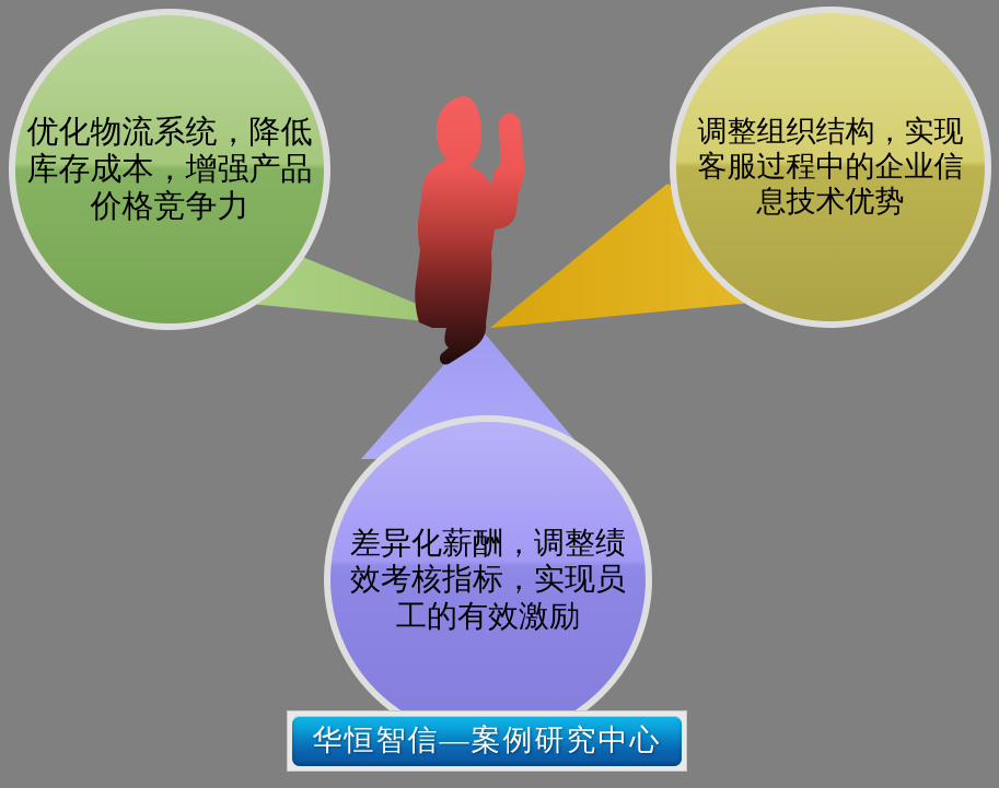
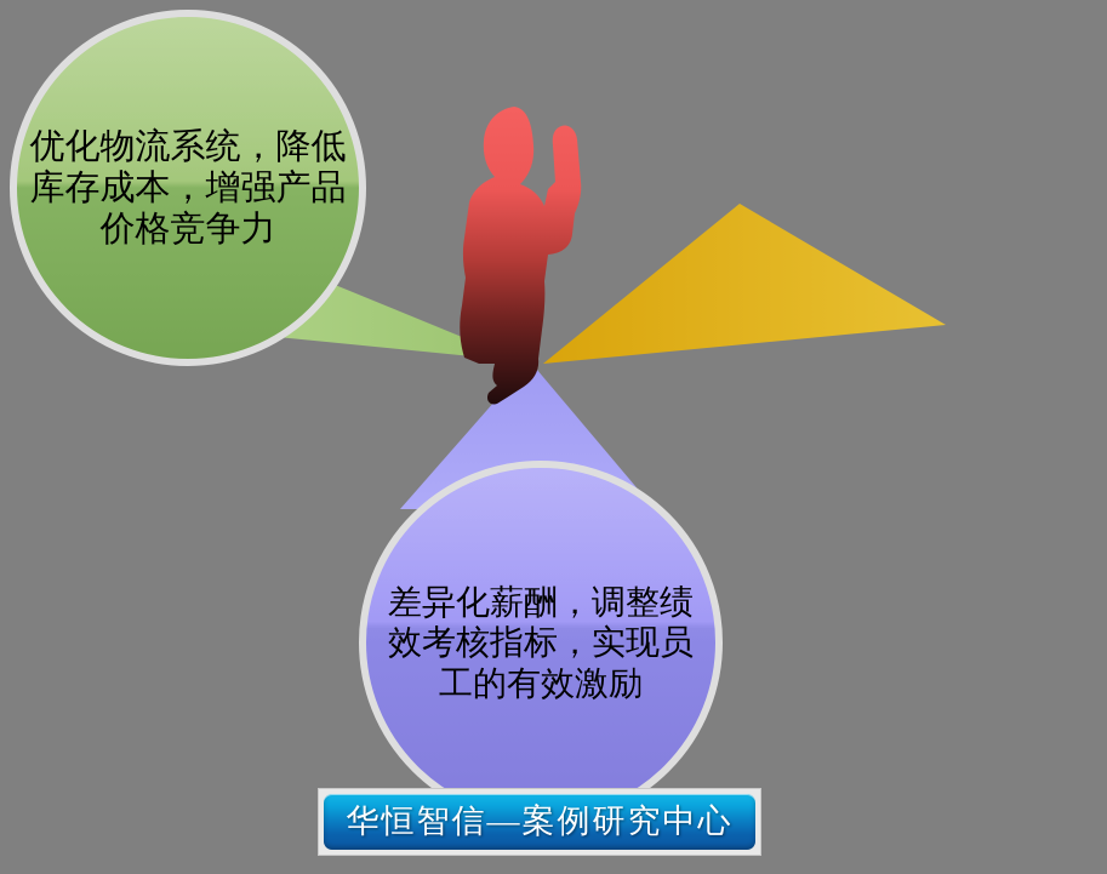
  优化物流系统，降低库存成本，增强产品价格竞争力
- 调整组织结构，实现客服过程中的企业信息技术优势
  差异化薪酬，调整绩效考核指标，实现员工的有效激励
  华恒智信—案例研究中心
